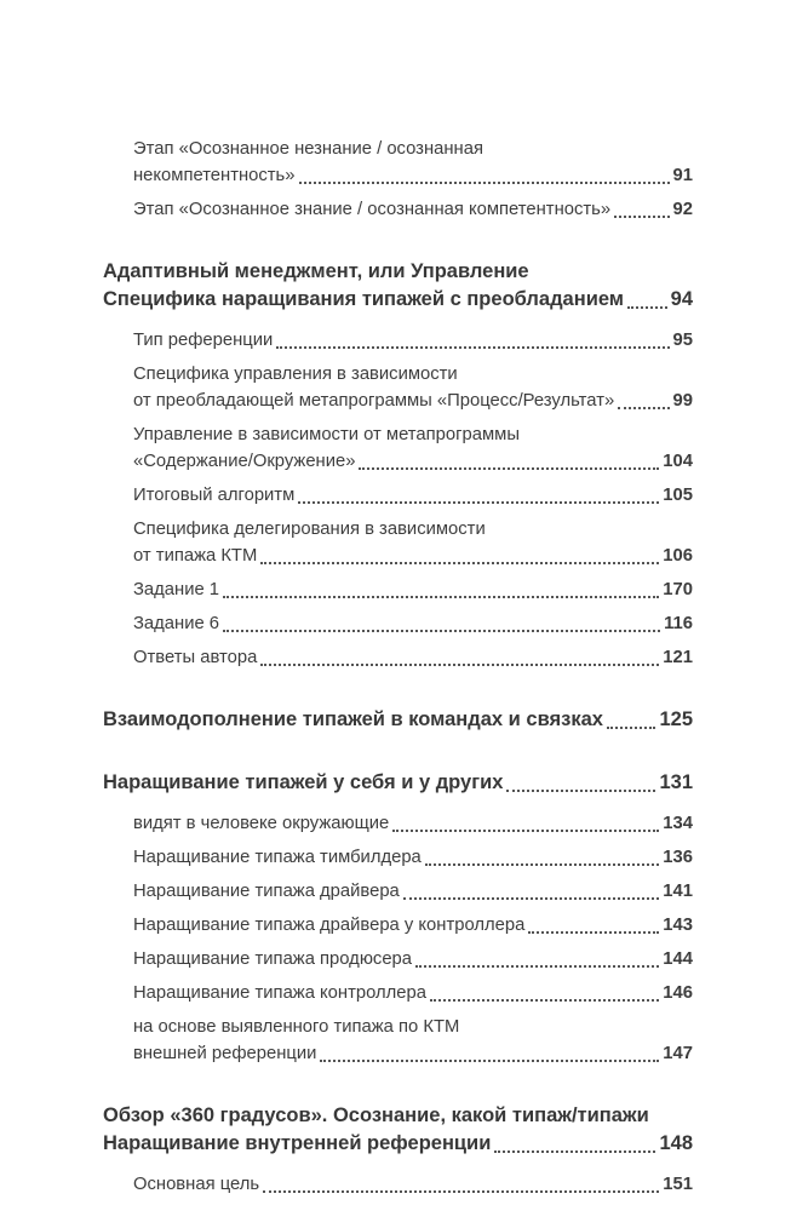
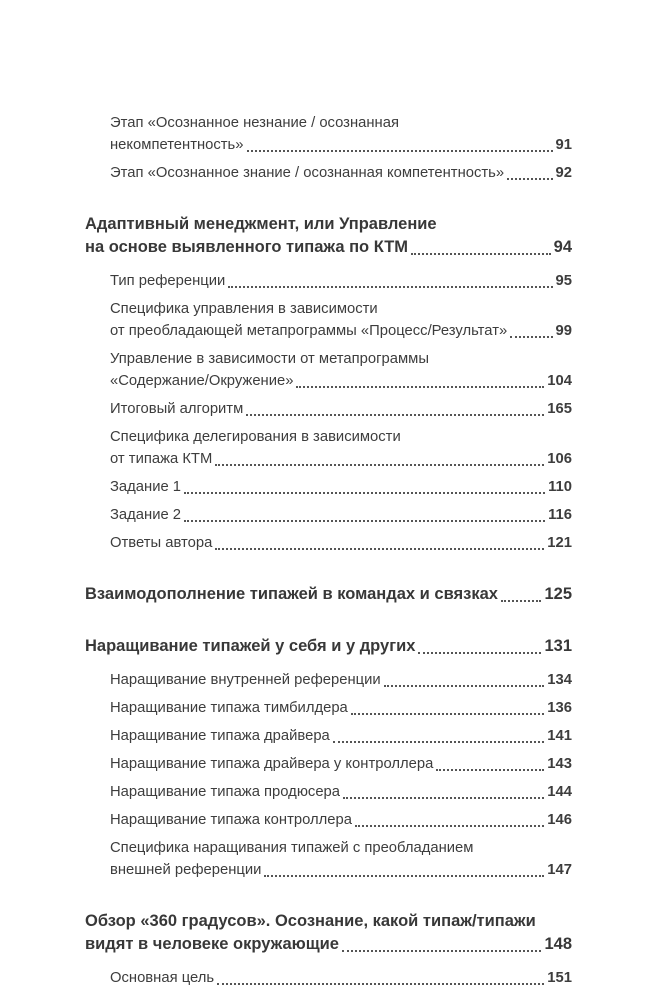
  Этап «Осознанное незнание / осознанная
  некомпетентность»
  91
  Этап «Осознанное знание / осознанная компетентность»
  92
  Адаптивный менеджмент, или Управление
- Специфика наращивания типажей с преобладанием
+ на основе выявленного типажа по КТМ
  94
  Тип референции
  95
  Специфика управления в зависимости
  от преобладающей метапрограммы «Процесс/Результат»
  99
  Управление в зависимости от метапрограммы
  «Содержание/Окружение»
  104
  Итоговый алгоритм
- 105
+ 165
  Специфика делегирования в зависимости
  от типажа КТМ
  106
  Задание 1
- 170
+ 110
- Задание 6
+ Задание 2
  116
  Ответы автора
  121
  Взаимодополнение типажей в командах и связках
  125
  Наращивание типажей у себя и у других
  131
- видят в человеке окружающие
+ Наращивание внутренней референции
  134
  Наращивание типажа тимбилдера
  136
  Наращивание типажа драйвера
  141
  Наращивание типажа драйвера у контроллера
  143
  Наращивание типажа продюсера
  144
  Наращивание типажа контроллера
  146
- на основе выявленного типажа по КТМ
+ Специфика наращивания типажей с преобладанием
  внешней референции
  147
  Обзор «360 градусов». Осознание, какой типаж/типажи
- Наращивание внутренней референции
+ видят в человеке окружающие
  148
  Основная цель
  151
